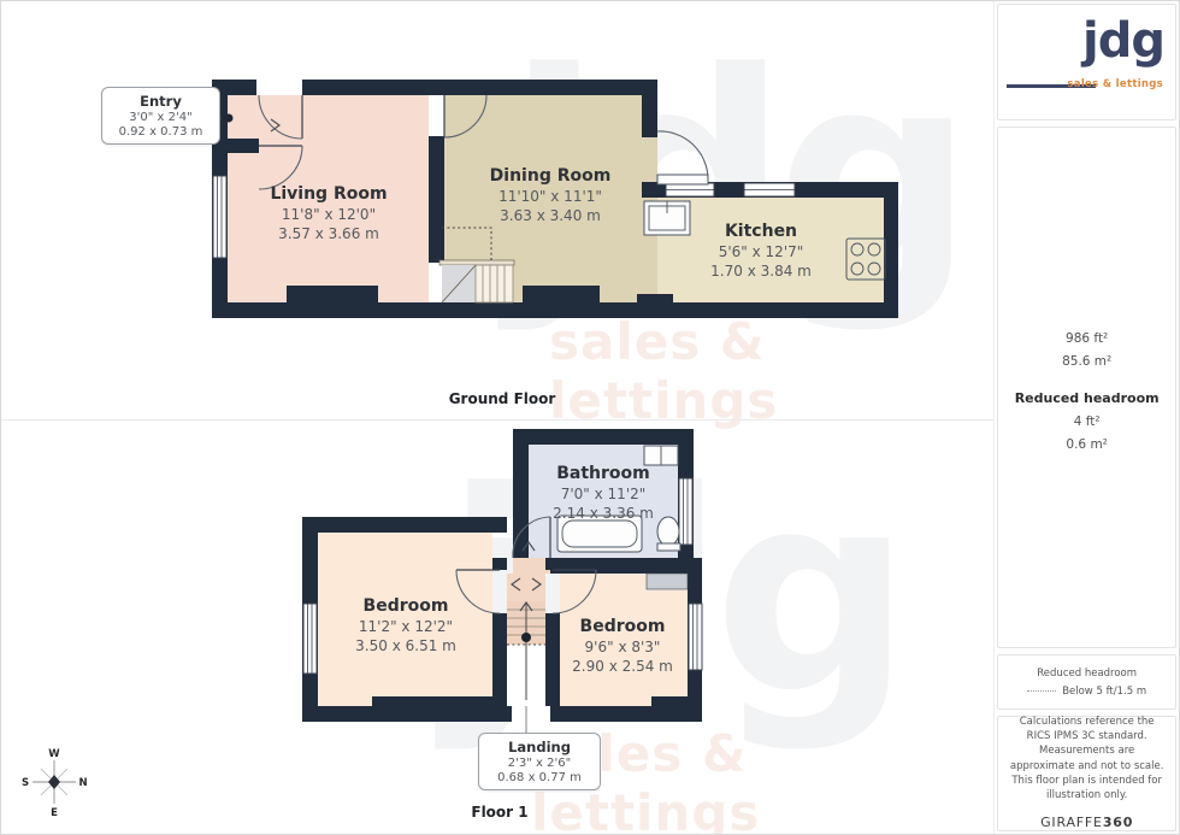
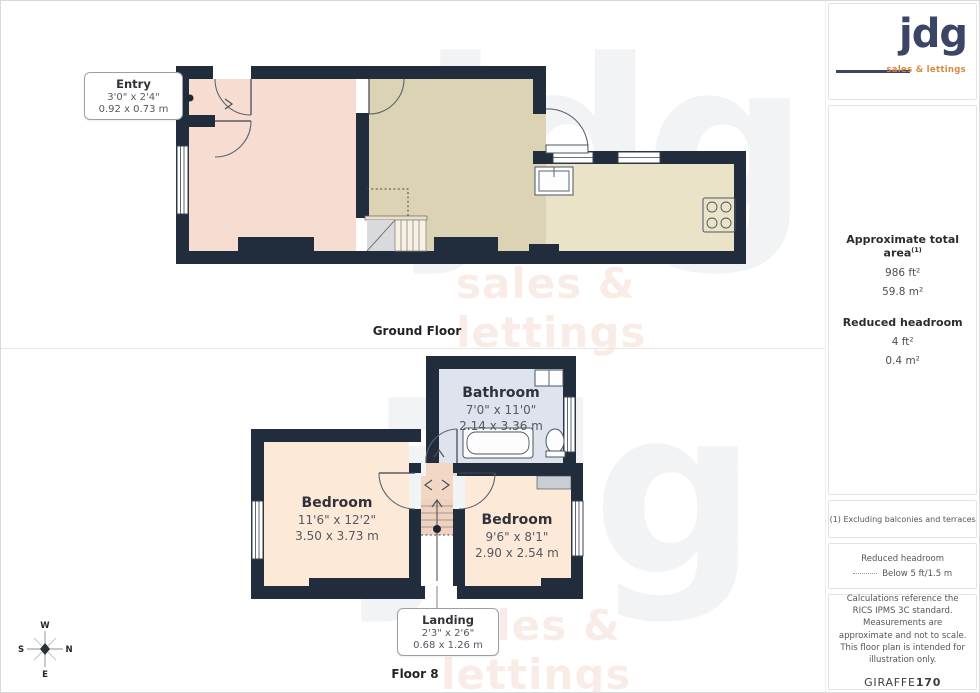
  sales & lettings
  les & lettings
  W
  N
  E
  S
  Entry
  3'0" x 2'4"
  0.92 x 0.73 m
- Living Room
- 11'8" x 12'0"
- 3.57 x 3.66 m
- Dining Room
- 11'10" x 11'1"
- 3.63 x 3.40 m
- Kitchen
- 5'6" x 12'7"
- 1.70 x 3.84 m
  Ground Floor
  Bathroom
- 7'0" x 11'2"
+ 7'0" x 11'0"
  2.14 x 3.36 m
  Bedroom
- 11'2" x 12'2"
+ 11'6" x 12'2"
- 3.50 x 6.51 m
+ 3.50 x 3.73 m
  Bedroom
- 9'6" x 8'3"
+ 9'6" x 8'1"
  2.90 x 2.54 m
  Landing
  2'3" x 2'6"
- 0.68 x 0.77 m
+ 0.68 x 1.26 m
- Floor 1
+ Floor 8
  jdg
  sales & lettings
+ Approximate total area(1)
  986 ft²
- 85.6 m²
+ 59.8 m²
  Reduced headroom
  4 ft²
- 0.6 m²
+ 0.4 m²
+ (1) Excluding balconies and terraces
  Reduced headroom
  Below 5 ft/1.5 m
  Calculations reference the RICS IPMS 3C standard. Measurements are approximate and not to scale. This floor plan is intended for illustration only.
- GIRAFFE360
+ GIRAFFE170
